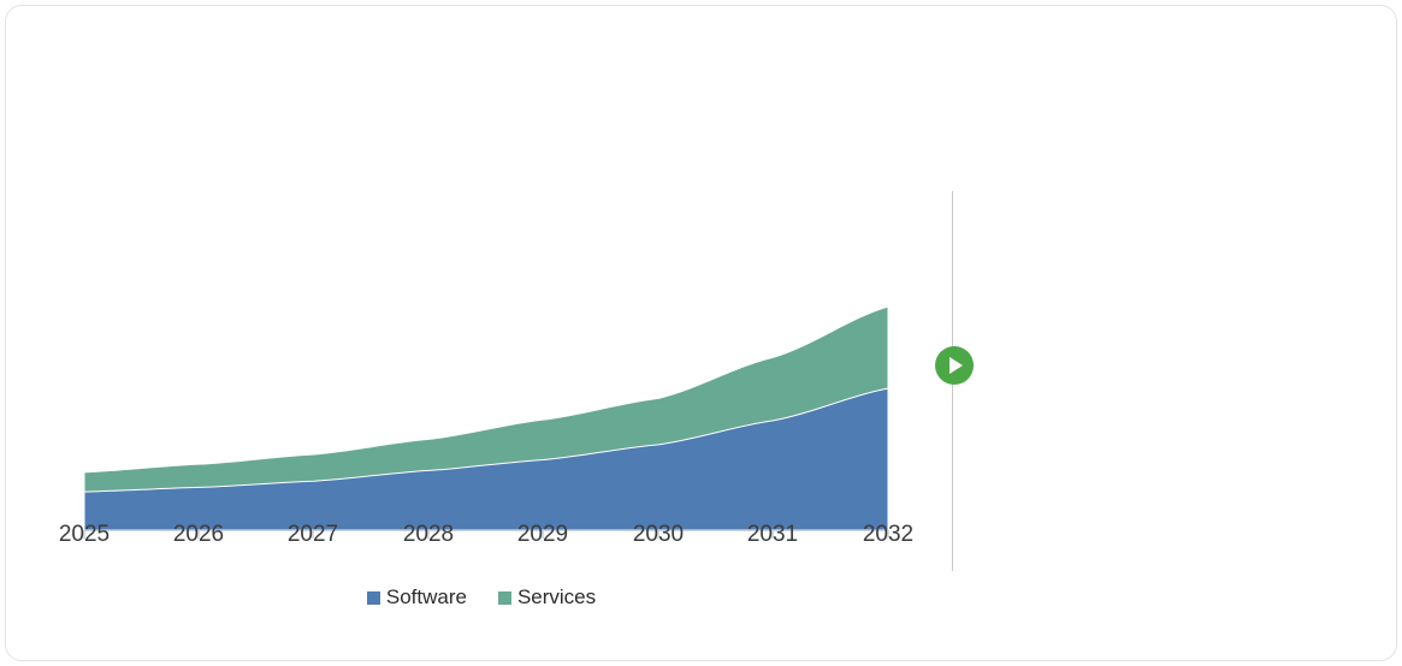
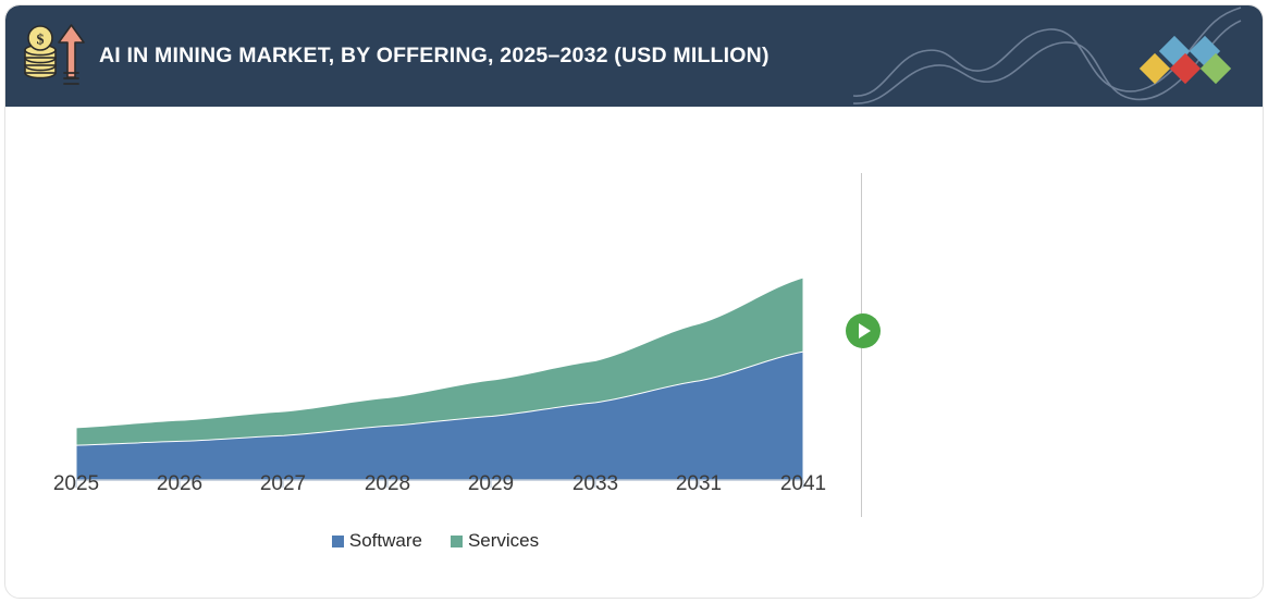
+ $
+ AI IN MINING MARKET, BY OFFERING, 2025–2032 (USD MILLION)
  2025
  2026
  2027
  2028
  2029
- 2030
+ 2033
  2031
- 2032
+ 2041
  Software
  Services
